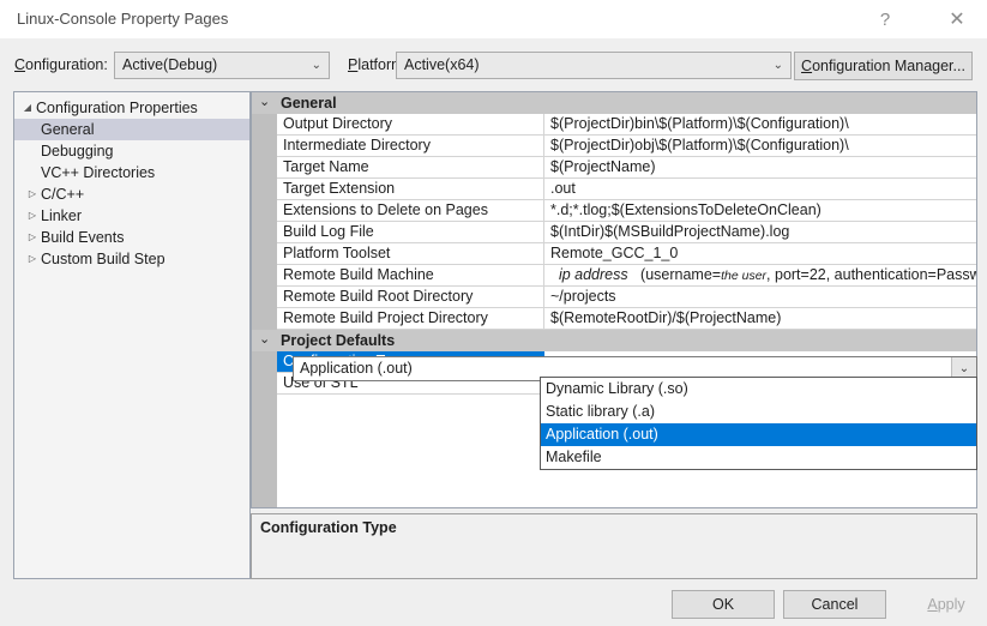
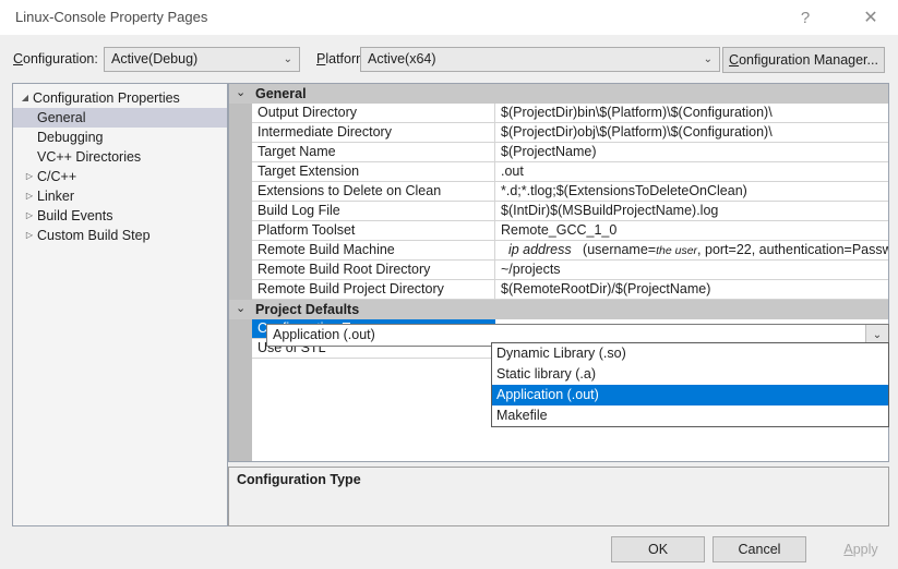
  Linux-Console Property Pages
  ?
  ✕
  Configuration:
  Active(Debug)
  ⌄
  Platfor
  Active(x64)
  ⌄
  Configuration Manager...
  ◢ Configuration Properties
  General
  Debugging
  VC++ Directories
  ▷ C/C++
  ▷ Linker
  ▷ Build Events
  ▷ Custom Build Step
  ⌄
  General
  Output Directory
  $(ProjectDir)bin\$(Platform)\$(Configuration)\
  Intermediate Directory
  $(ProjectDir)obj\$(Platform)\$(Configuration)\
  Target Name
  $(ProjectName)
  Target Extension
  .out
- Extensions to Delete on Pages
+ Extensions to Delete on Clean
  *.d;*.tlog;$(ExtensionsToDeleteOnClean)
  Build Log File
  $(IntDir)$(MSBuildProjectName).log
  Platform Toolset
  Remote_GCC_1_0
  Remote Build Machine
  ip address (username=the user, port=22, authentication=Passw
  Remote Build Root Directory
  ~/projects
  Remote Build Project Directory
  $(RemoteRootDir)/$(ProjectName)
  ⌄
  Project Defaults
  Use of STL
  Application (.out)
  ⌄
  Dynamic Library (.so)
  Static library (.a)
  Application (.out)
  Makefile
  Configuration Type
  OK
  Cancel
  Apply
